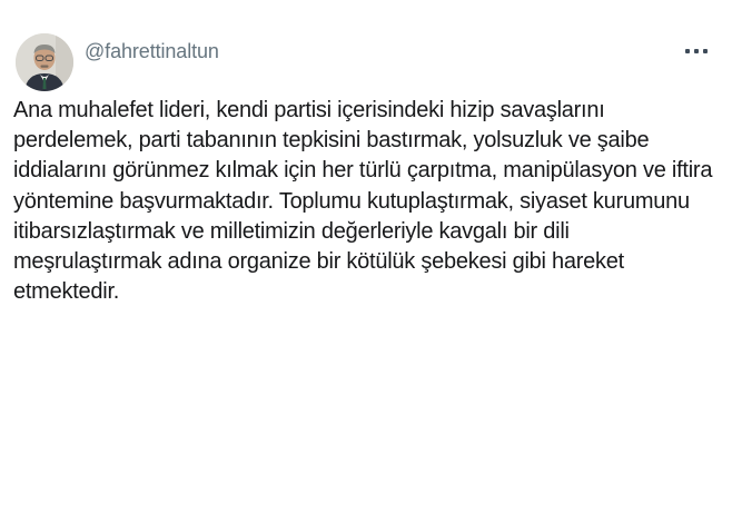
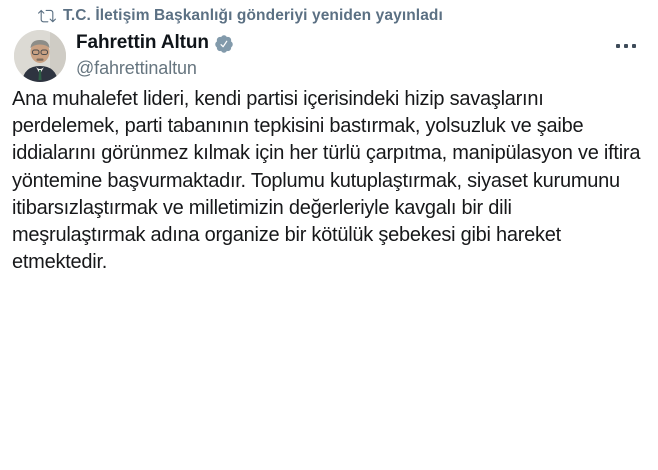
+ T.C. İletişim Başkanlığı gönderiyi yeniden yayınladı
+ Fahrettin Altun
  @fahrettinaltun
  Ana muhalefet lideri, kendi partisi içerisindeki hizip savaşlarını
  perdelemek, parti tabanının tepkisini bastırmak, yolsuzluk ve şaibe
  iddialarını görünmez kılmak için her türlü çarpıtma, manipülasyon ve iftira
  yöntemine başvurmaktadır. Toplumu kutuplaştırmak, siyaset kurumunu
  itibarsızlaştırmak ve milletimizin değerleriyle kavgalı bir dili
  meşrulaştırmak adına organize bir kötülük şebekesi gibi hareket
  etmektedir.
